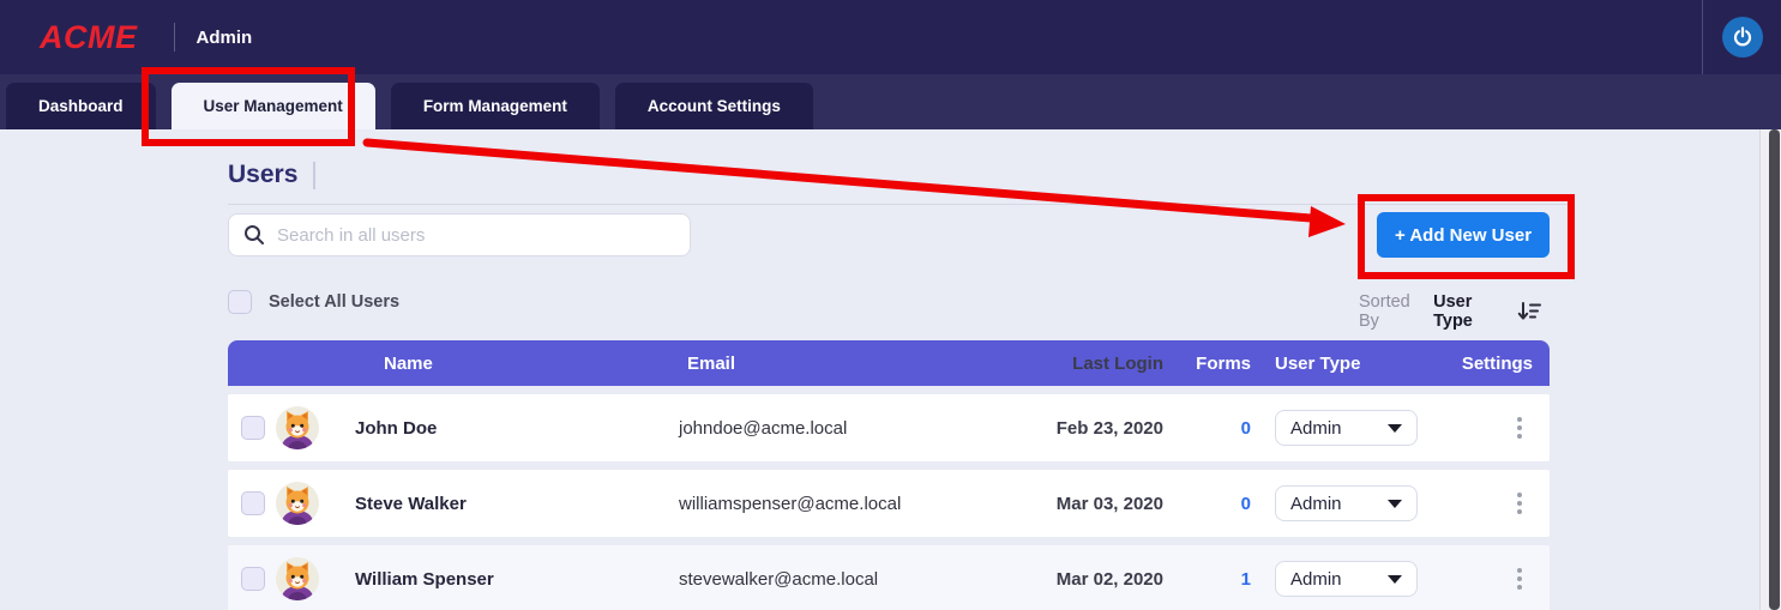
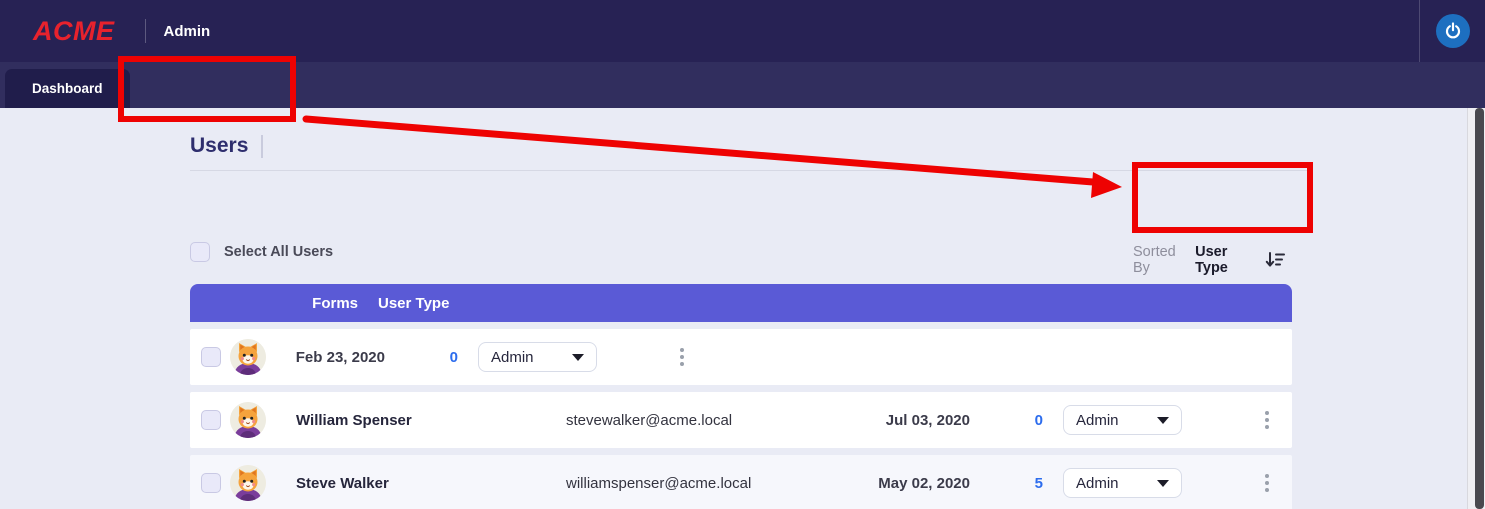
  ACME
  Admin
  Dashboard
- User Management
- Form Management
- Account Settings
  Users
- Search in all users
- + Add New User
  Select All Users
  Sorted By
  User Type
- Name
- Email
- Last Login
  Forms
  User Type
- Settings
- John Doe
- johndoe@acme.local
  Feb 23, 2020
  0
  Admin
- Steve Walker
+ William Spenser
- williamspenser@acme.local
+ stevewalker@acme.local
- Mar 03, 2020
+ Jul 03, 2020
  0
  Admin
- William Spenser
+ Steve Walker
- stevewalker@acme.local
+ williamspenser@acme.local
- Mar 02, 2020
+ May 02, 2020
- 1
+ 5
  Admin
